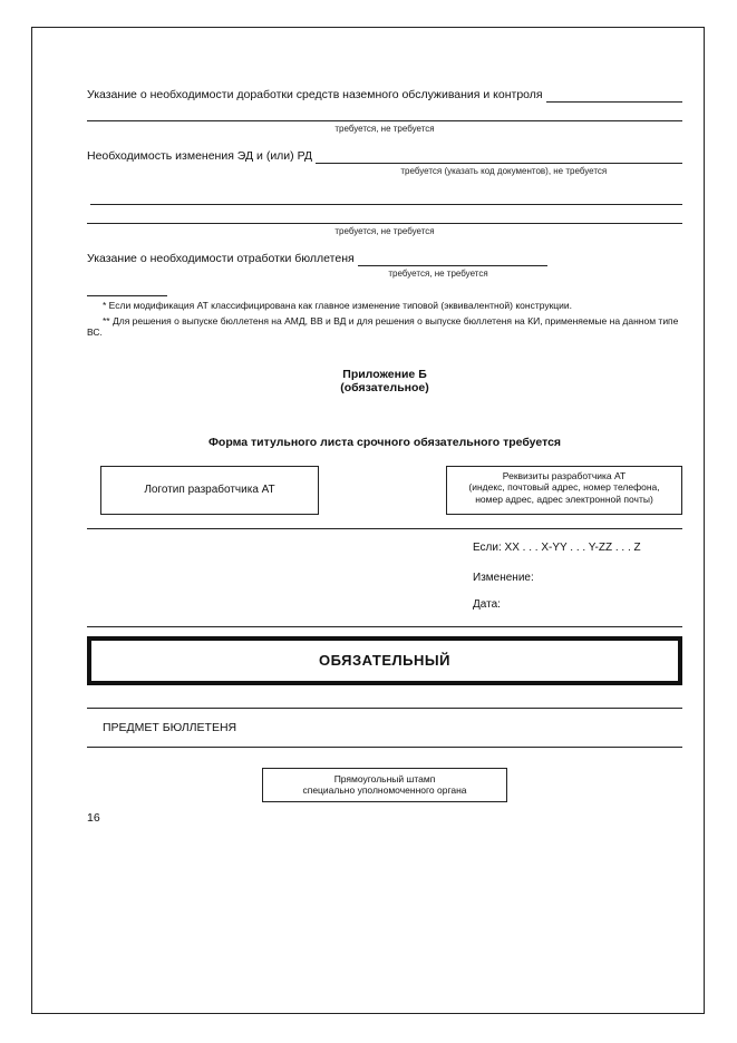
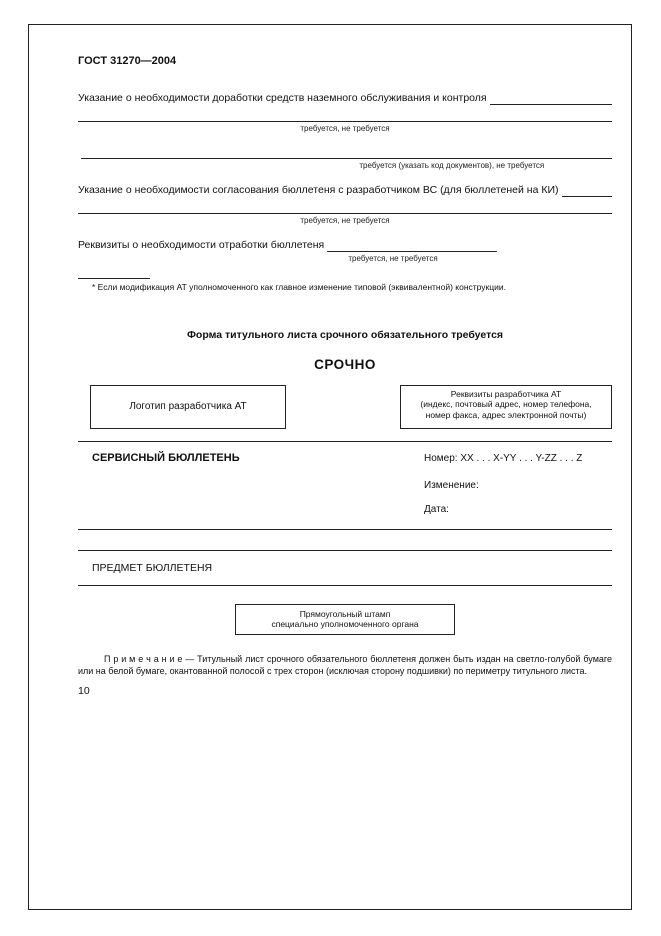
+ ГОСТ 31270—2004
  Указание о необходимости доработки средств наземного обслуживания и контроля
  требуется, не требуется
- Необходимость изменения ЭД и (или) РД
  требуется (указать код документов), не требуется
+ Указание о необходимости согласования бюллетеня с разработчиком ВС (для бюллетеней на КИ)
  требуется, не требуется
- Указание о необходимости отработки бюллетеня
+ Реквизиты о необходимости отработки бюллетеня
  требуется, не требуется
- * Если модификация АТ классифицирована как главное изменение типовой (эквивалентной) конструкции.
+ * Если модификация АТ уполномоченного как главное изменение типовой (эквивалентной) конструкции.
- ** Для решения о выпуске бюллетеня на АМД, ВВ и ВД и для решения о выпуске бюллетеня на КИ, применяемые на данном типе ВС.
- Приложение Б
- (обязательное)
  Форма титульного листа срочного обязательного требуется
+ СРОЧНО
  Логотип разработчика АТ
  Реквизиты разработчика АТ
- (индекс, почтовый адрес, номер телефона, номер адрес, адрес электронной почты)
+ (индекс, почтовый адрес, номер телефона, номер факса, адрес электронной почты)
+ СЕРВИСНЫЙ БЮЛЛЕТЕНЬ
- Если: XX . . . X-YY . . . Y-ZZ . . . Z
+ Номер: XX . . . X-YY . . . Y-ZZ . . . Z
  Изменение:
  Дата:
- ОБЯЗАТЕЛЬНЫЙ
  ПРЕДМЕТ БЮЛЛЕТЕНЯ
  Прямоугольный штамп
  специально уполномоченного органа
+ П р и м е ч а н и е — Титульный лист срочного обязательного бюллетеня должен быть издан на светло-голубой бумаге или на белой бумаге, окантованной полосой с трех сторон (исключая сторону подшивки) по периметру титульного листа.
- 16
+ 10
